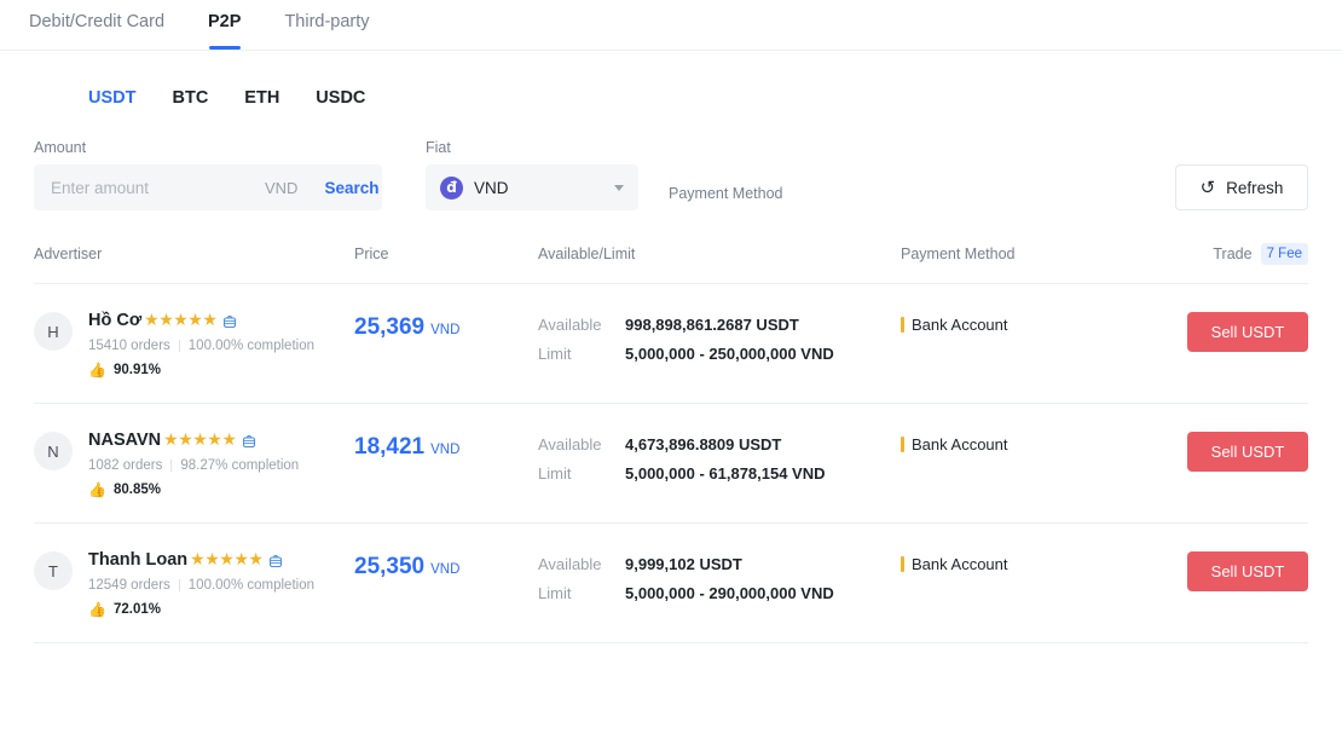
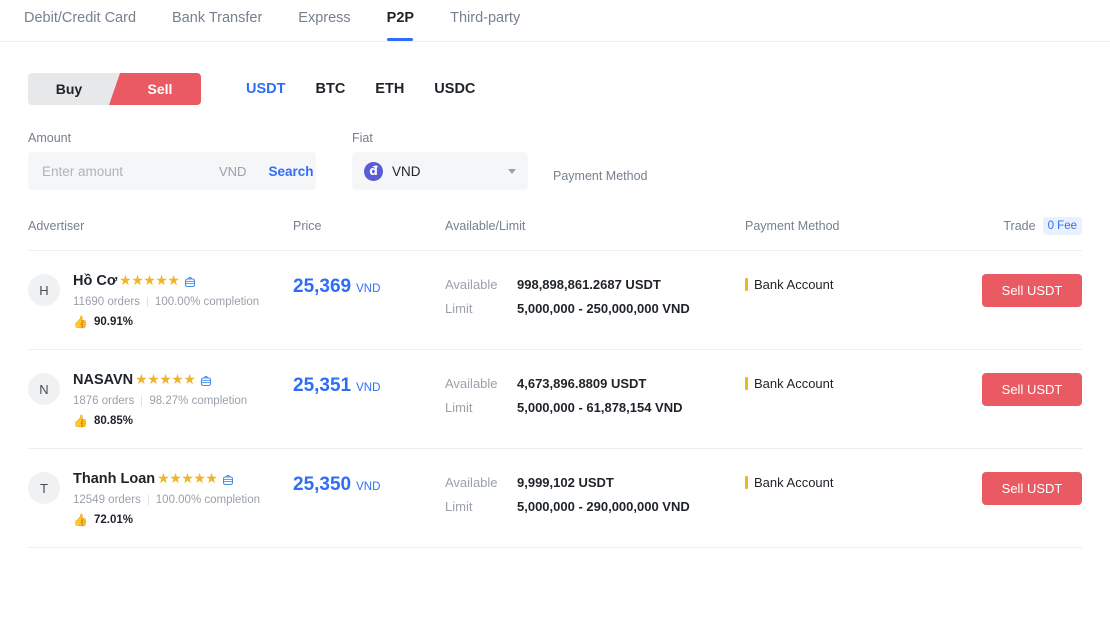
  Debit/Credit Card
+ Bank Transfer
+ Express
  P2P
  Third-party
+ Buy
+ Sell
  USDT
  BTC
  ETH
  USDC
  Amount
  Enter amount
  VND
  Search
  Fiat
  đ
  VND
  Payment Method
- ↺
- Refresh
  Advertiser
  Price
  Available/Limit
  Payment Method
  Trade
- 7 Fee
+ 0 Fee
  H
  Hồ Cơ
  ★★★★★
- 15410 orders
+ 11690 orders
  100.00% completion
  👍
  90.91%
  25,369
  VND
  Available
  998,898,861.2687 USDT
  Limit
  5,000,000 - 250,000,000 VND
  Bank Account
  Sell USDT
  N
  NASAVN
  ★★★★★
- 1082 orders
+ 1876 orders
  98.27% completion
  👍
  80.85%
- 18,421
+ 25,351
  VND
  Available
  4,673,896.8809 USDT
  Limit
  5,000,000 - 61,878,154 VND
  Bank Account
  Sell USDT
  T
  Thanh Loan
  ★★★★★
  12549 orders
  100.00% completion
  👍
  72.01%
  25,350
  VND
  Available
  9,999,102 USDT
  Limit
  5,000,000 - 290,000,000 VND
  Bank Account
  Sell USDT
